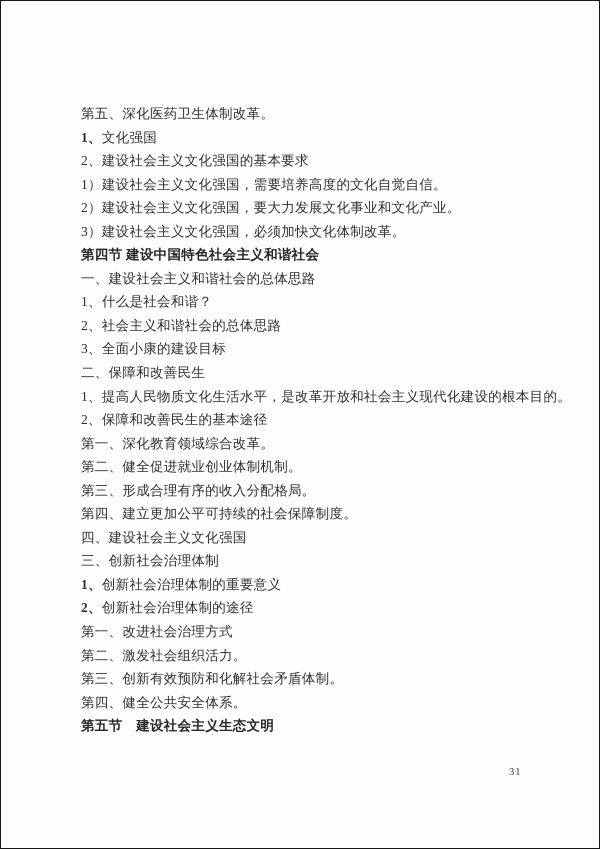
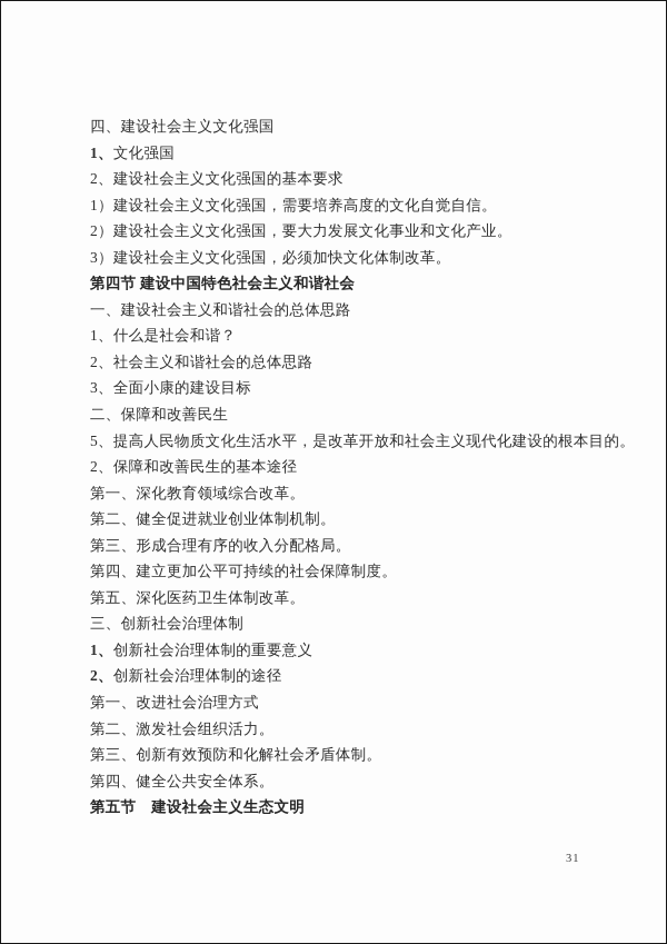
- 第五、深化医药卫生体制改革。
+ 四、建设社会主义文化强国
  1、文化强国
  2、建设社会主义文化强国的基本要求
  1）建设社会主义文化强国，需要培养高度的文化自觉自信。
  2）建设社会主义文化强国，要大力发展文化事业和文化产业。
  3）建设社会主义文化强国，必须加快文化体制改革。
  第四节 建设中国特色社会主义和谐社会
  一、建设社会主义和谐社会的总体思路
  1、什么是社会和谐？
  2、社会主义和谐社会的总体思路
  3、全面小康的建设目标
  二、保障和改善民生
- 1、提高人民物质文化生活水平，是改革开放和社会主义现代化建设的根本目的。
+ 5、提高人民物质文化生活水平，是改革开放和社会主义现代化建设的根本目的。
  2、保障和改善民生的基本途径
  第一、深化教育领域综合改革。
  第二、健全促进就业创业体制机制。
  第三、形成合理有序的收入分配格局。
  第四、建立更加公平可持续的社会保障制度。
- 四、建设社会主义文化强国
+ 第五、深化医药卫生体制改革。
  三、创新社会治理体制
  1、创新社会治理体制的重要意义
  2、创新社会治理体制的途径
  第一、改进社会治理方式
  第二、激发社会组织活力。
  第三、创新有效预防和化解社会矛盾体制。
  第四、健全公共安全体系。
  第五节 建设社会主义生态文明
  31
